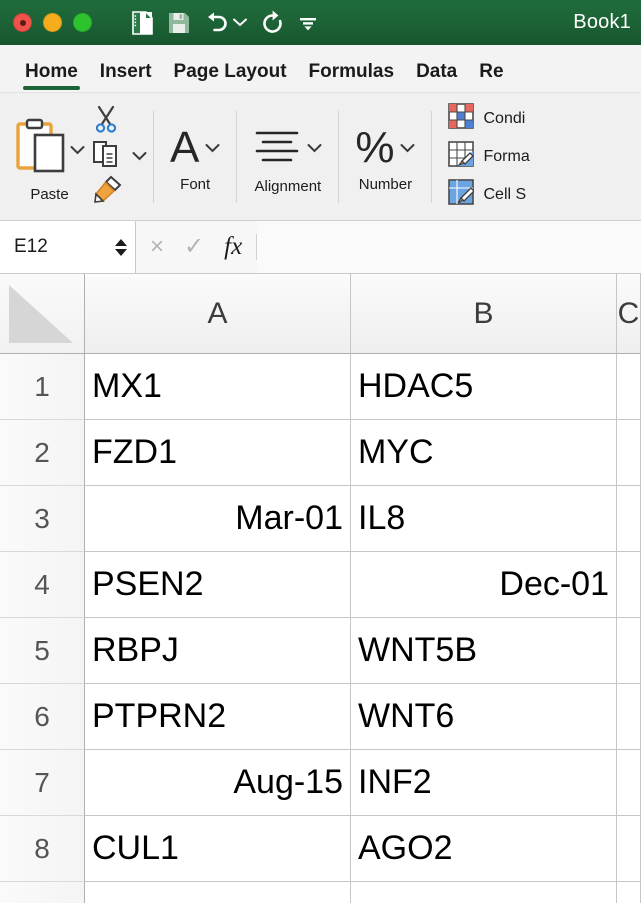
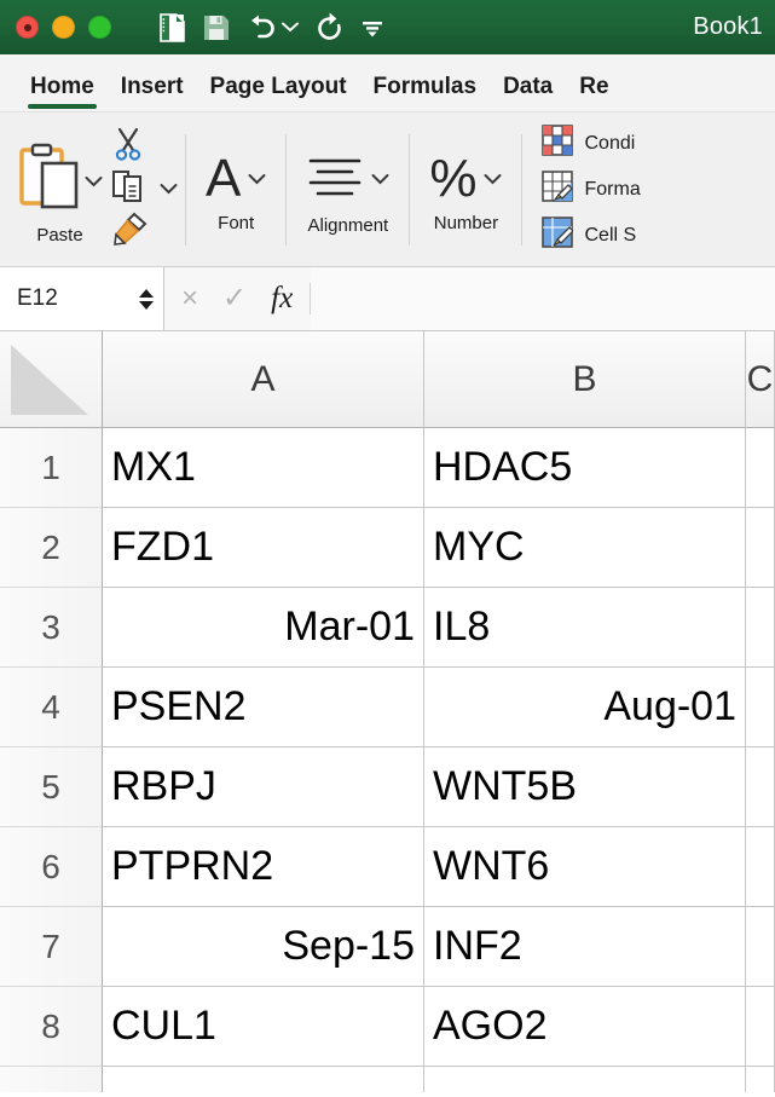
  Book1
  Home
  Insert
  Page Layout
  Formulas
  Data
  Re
  Paste
  A
  Font
  Alignment
  %
  Number
  Condi
  Forma
  Cell S
  E12
  ×
  ✓
  fx
  A
  B
  C
  1
  MX1
  HDAC5
  2
  FZD1
  MYC
  3
  Mar-01
  IL8
  4
  PSEN2
- Dec-01
+ Aug-01
  5
  RBPJ
  WNT5B
  6
  PTPRN2
  WNT6
  7
- Aug-15
+ Sep-15
  INF2
  8
  CUL1
  AGO2
